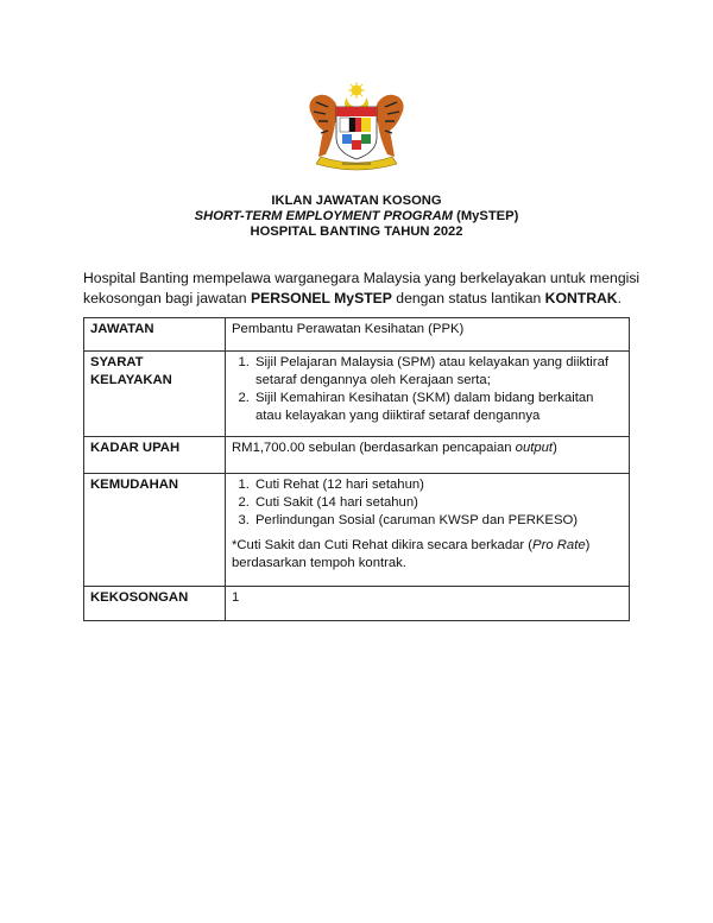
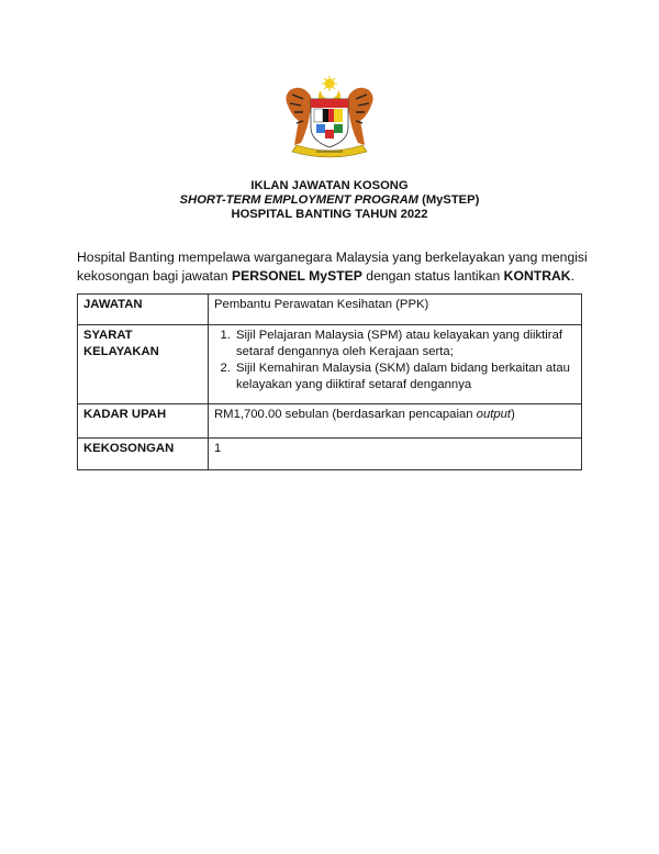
  IKLAN JAWATAN KOSONG
  SHORT-TERM EMPLOYMENT PROGRAM (MySTEP)
  HOSPITAL BANTING TAHUN 2022
- Hospital Banting mempelawa warganegara Malaysia yang berkelayakan untuk mengisi
+ Hospital Banting mempelawa warganegara Malaysia yang berkelayakan yang mengisi
  kekosongan bagi jawatan PERSONEL MySTEP dengan status lantikan KONTRAK.
  JAWATAN	Pembantu Perawatan Kesihatan (PPK)
- SYARATKELAYAKAN	Sijil Pelajaran Malaysia (SPM) atau kelayakan yang diiktiraf setaraf dengannya oleh Kerajaan serta; Sijil Kemahiran Kesihatan (SKM) dalam bidang berkaitan atau kelayakan yang diiktiraf setaraf dengannya
+ SYARATKELAYAKAN	Sijil Pelajaran Malaysia (SPM) atau kelayakan yang diiktiraf setaraf dengannya oleh Kerajaan serta; Sijil Kemahiran Malaysia (SKM) dalam bidang berkaitan atau kelayakan yang diiktiraf setaraf dengannya
  KADAR UPAH	RM1,700.00 sebulan (berdasarkan pencapaian output)
- KEMUDAHAN	Cuti Rehat (12 hari setahun) Cuti Sakit (14 hari setahun) Perlindungan Sosial (caruman KWSP dan PERKESO) *Cuti Sakit dan Cuti Rehat dikira secara berkadar (Pro Rate) berdasarkan tempoh kontrak.
  KEKOSONGAN	1
